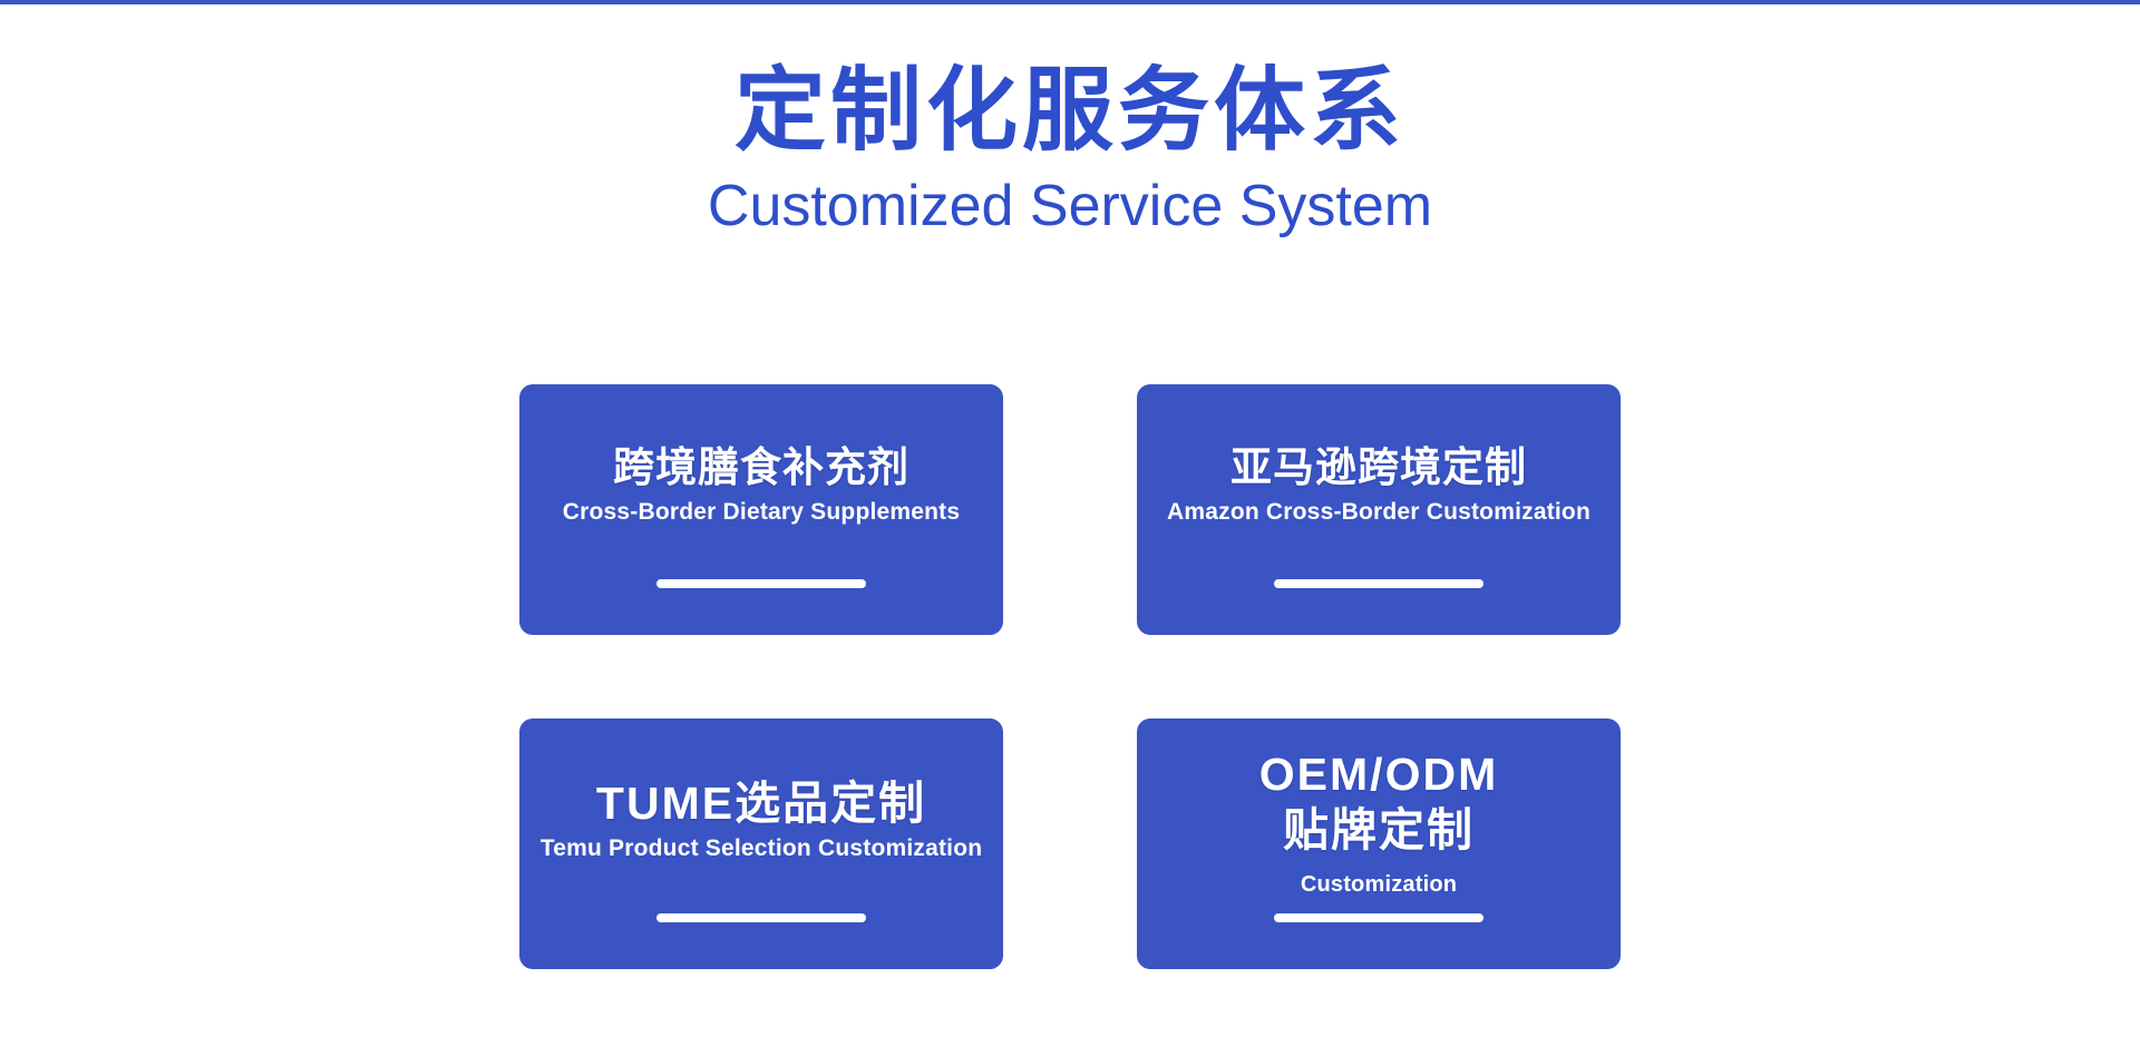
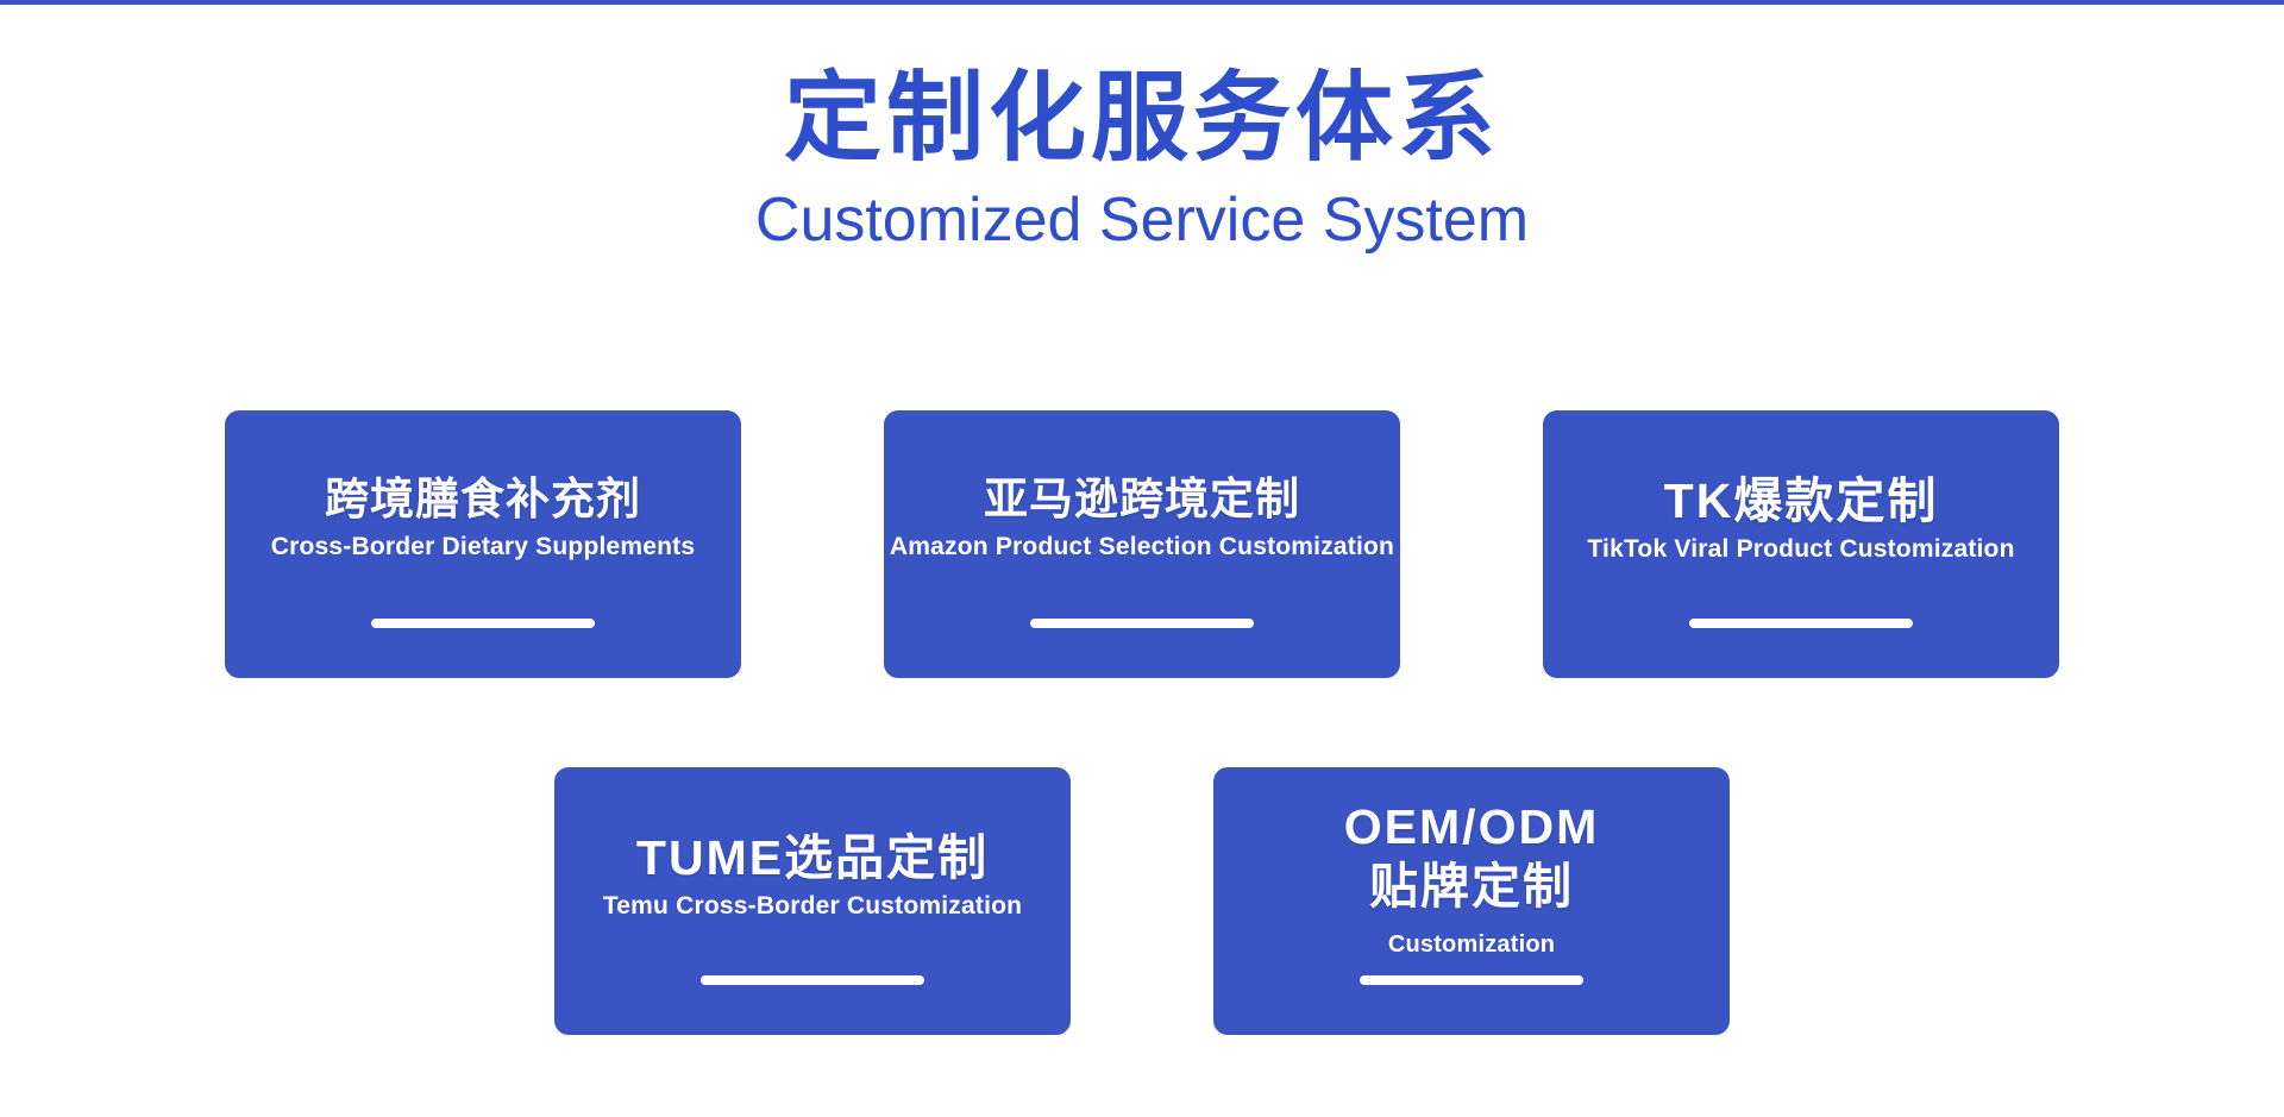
  定制化服务体系
  Customized Service System
  跨境膳食补充剂
  Cross-Border Dietary Supplements
  亚马逊跨境定制
- Amazon Cross-Border Customization
+ Amazon Product Selection Customization
+ TK爆款定制
+ TikTok Viral Product Customization
  TUME选品定制
- Temu Product Selection Customization
+ Temu Cross-Border Customization
  OEM/ODM
  贴牌定制
  Customization
